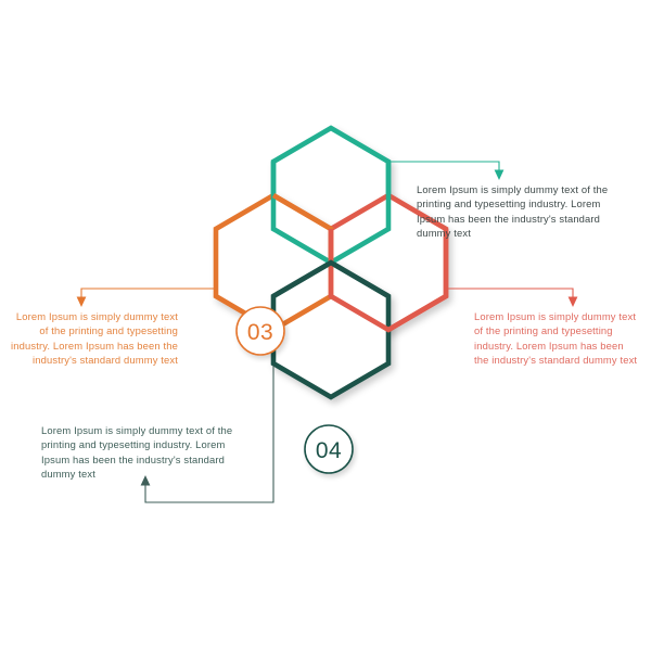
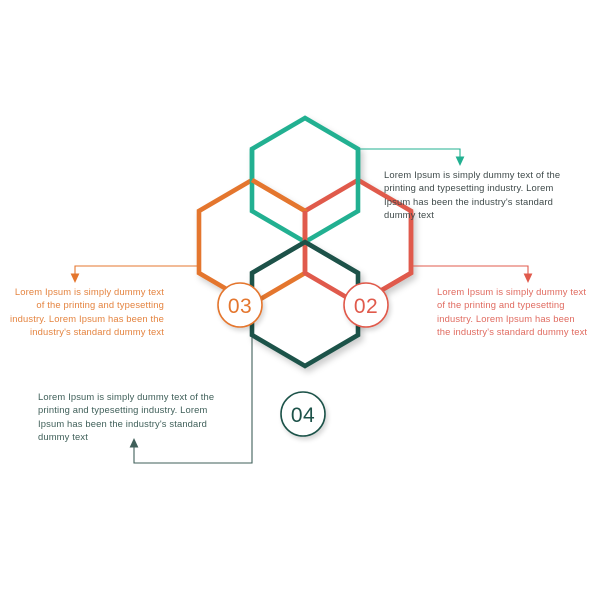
  03
+ 02
  04
  Lorem Ipsum is simply dummy text of the printing and typesetting industry. Lorem Ipsum has been the industry's standard dummy text
  Lorem Ipsum is simply dummy text of the printing and typesetting industry. Lorem Ipsum has been the industry's standard dummy text
  Lorem Ipsum is simply dummy text of the printing and typesetting industry. Lorem Ipsum has been the industry's standard dummy text
  Lorem Ipsum is simply dummy text of the printing and typesetting industry. Lorem Ipsum has been the industry's standard dummy text
